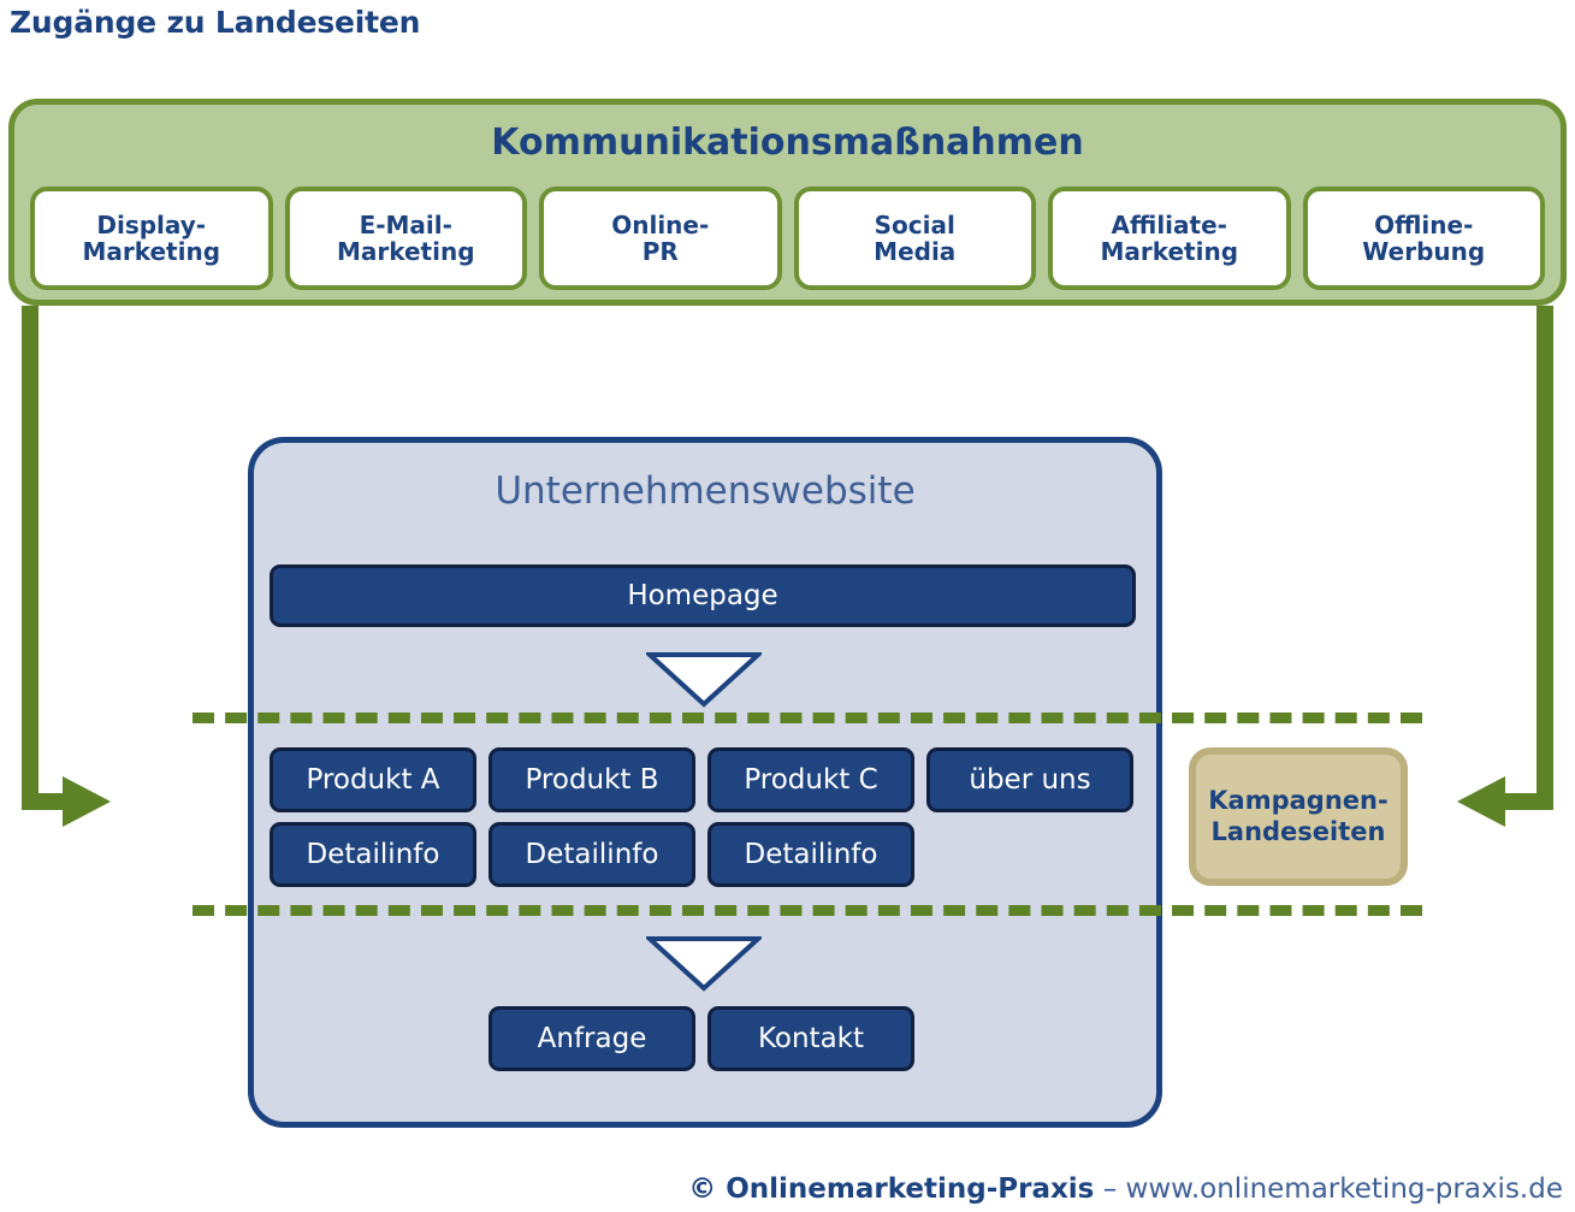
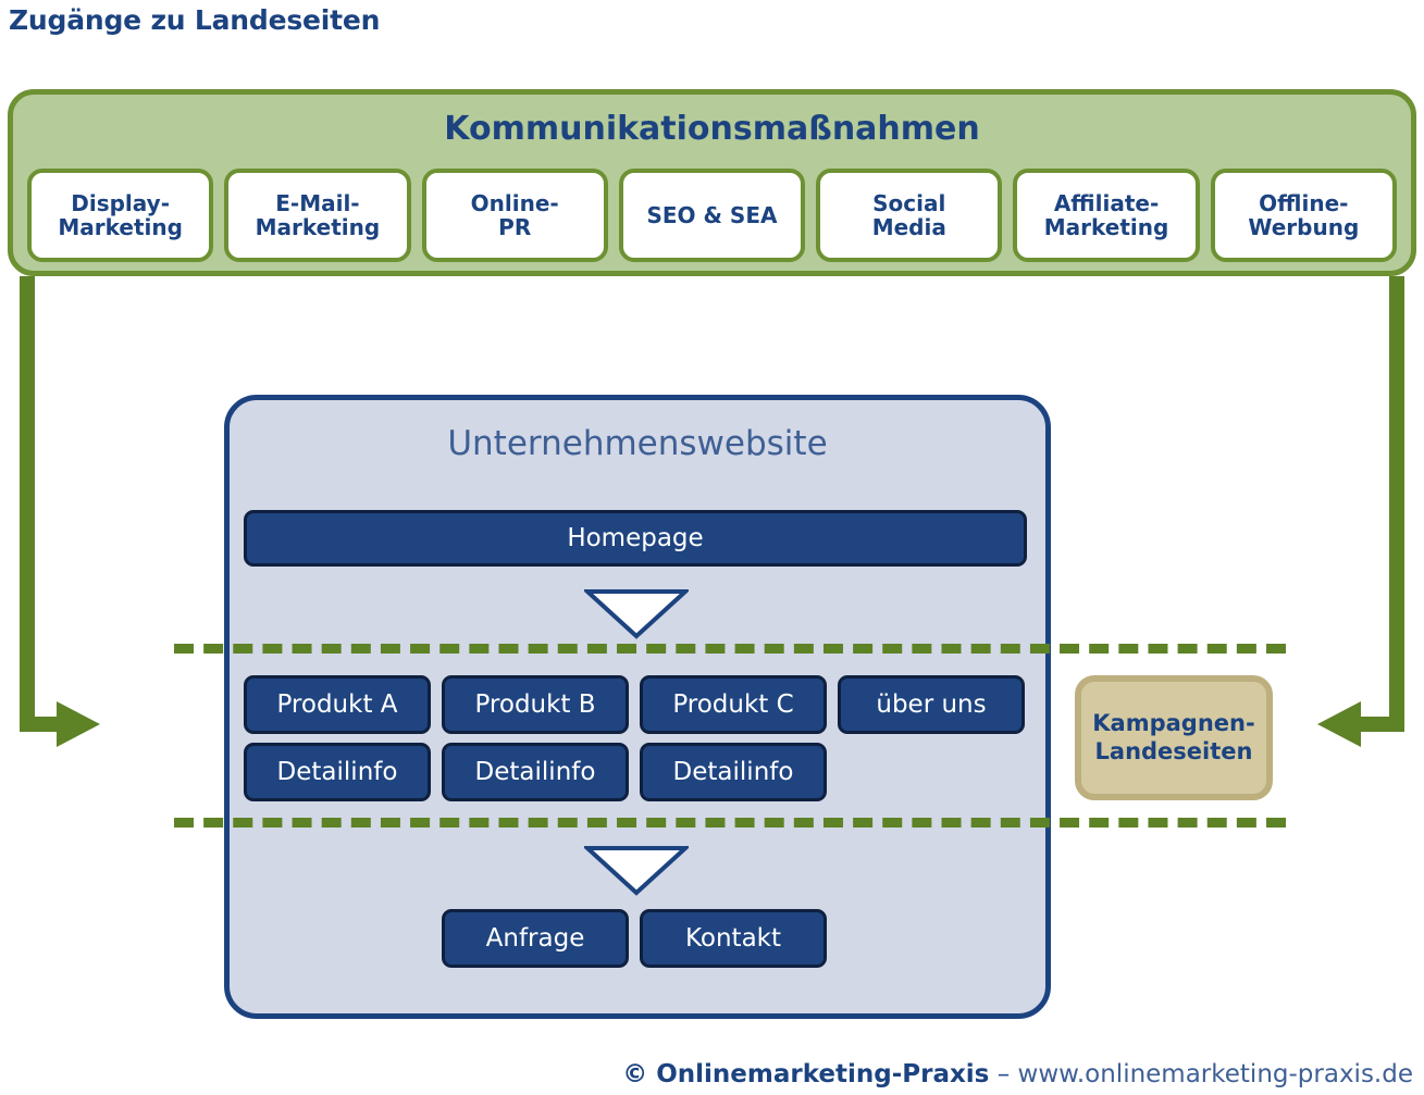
  Zugänge zu Landeseiten
  Kommunikationsmaßnahmen
  Display-
  Marketing
  E-Mail-
  Marketing
  Online-
  PR
+ SEO & SEA
  Social
  Media
  Affiliate-
  Marketing
  Offline-
  Werbung
  Unternehmenswebsite
  Homepage
  Produkt A
  Produkt B
  Produkt C
  über uns
  Detailinfo
  Detailinfo
  Detailinfo
  Anfrage
  Kontakt
  Kampagnen-
  Landeseiten
  © Onlinemarketing-Praxis – www.onlinemarketing-praxis.de
